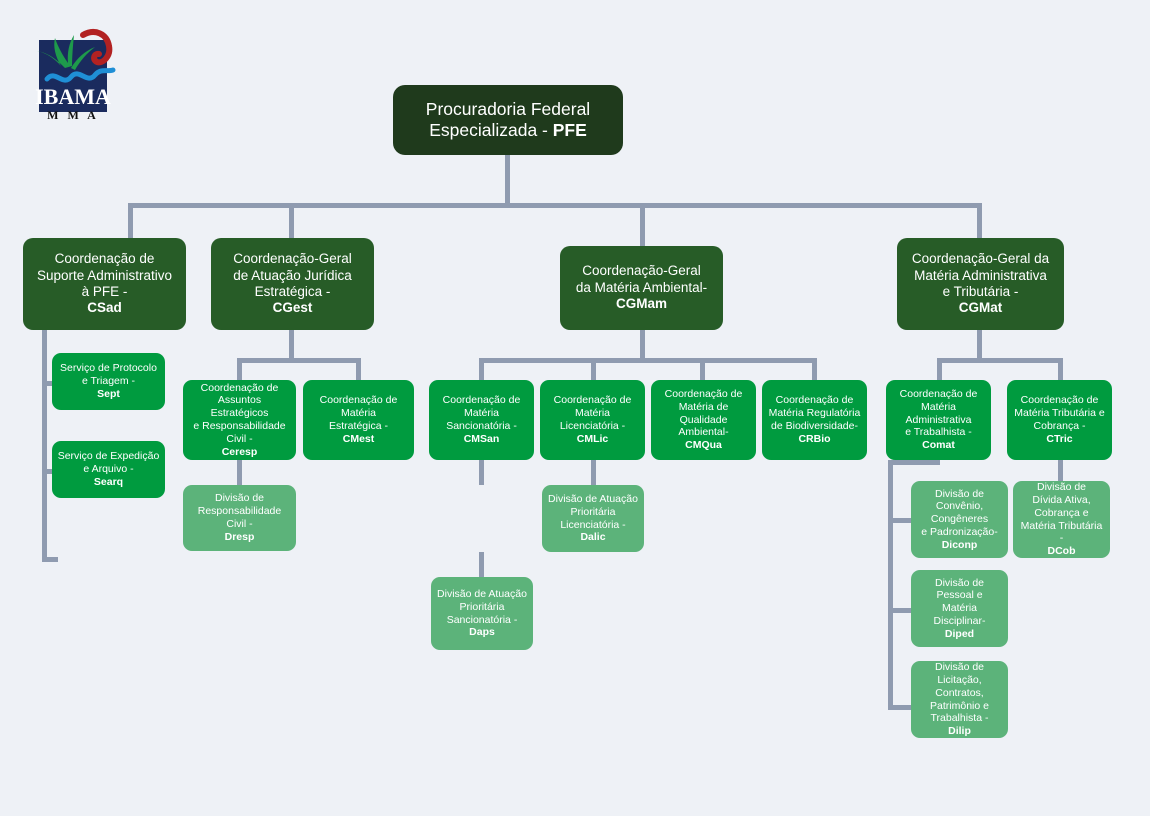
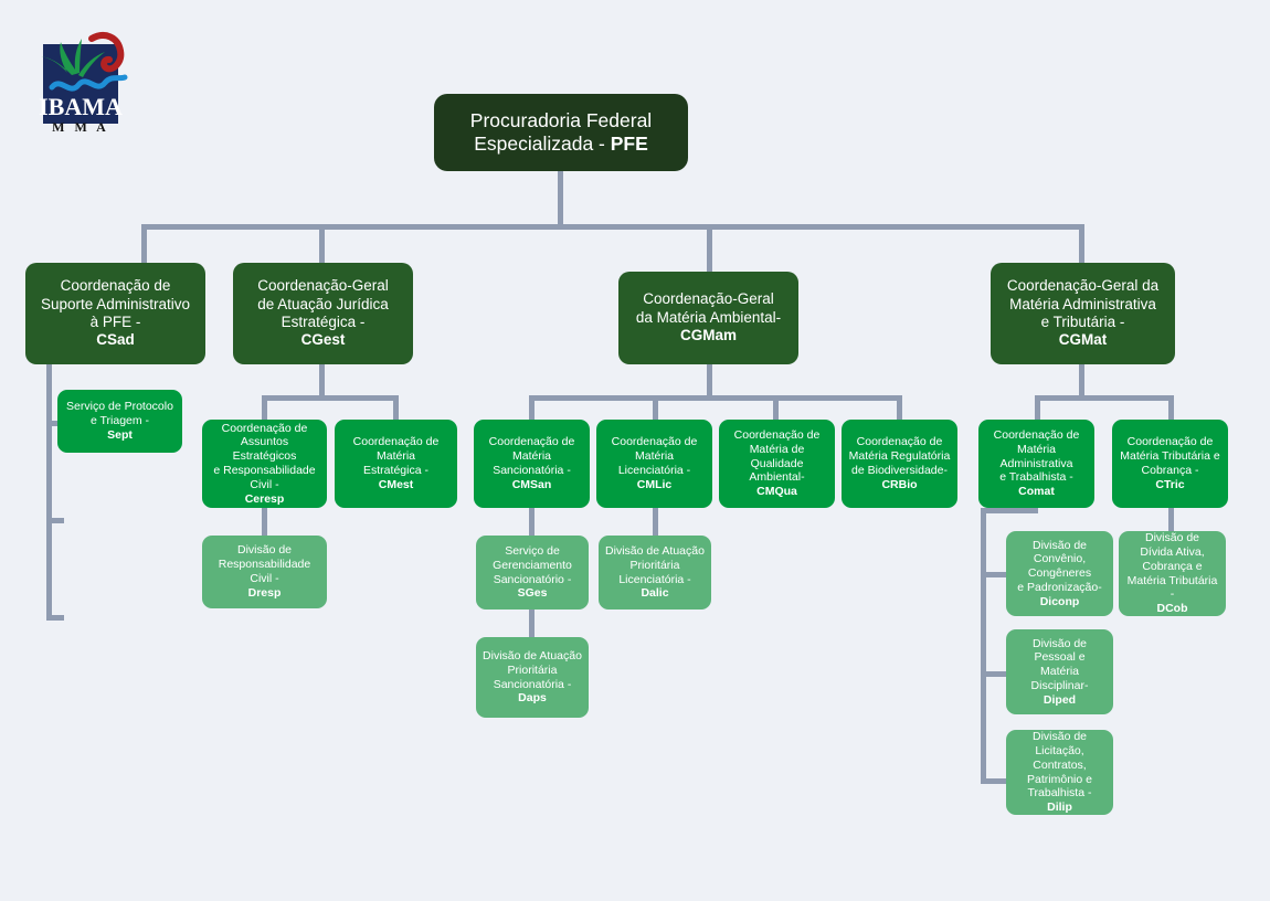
  IBAMA
  M M A
  Procuradoria Federal
  Especializada - PFE
  Coordenação de
  Suporte Administrativo
  à PFE -
  CSad
  Coordenação-Geral
  de Atuação Jurídica
  Estratégica -
  CGest
  Coordenação-Geral
  da Matéria Ambiental-
  CGMam
  Coordenação-Geral da
  Matéria Administrativa
  e Tributária -
  CGMat
  Serviço de Protocolo
  e Triagem -
  Sept
- Serviço de Expedição
- e Arquivo -
- Searq
  Coordenação de
  Assuntos Estratégicos
  e Responsabilidade
  Civil -
  Ceresp
  Coordenação de
  Matéria
  Estratégica -
  CMest
  Divisão de
  Responsabilidade
  Civil -
  Dresp
  Coordenação de
  Matéria
  Sancionatória -
  CMSan
  Coordenação de
  Matéria Licenciatória -
  CMLic
  Coordenação de
  Matéria de
  Qualidade Ambiental-
  CMQua
  Coordenação de
  Matéria Regulatória
  de Biodiversidade-
  CRBio
+ Serviço de
+ Gerenciamento
+ Sancionatório -
+ SGes
  Divisão de Atuação
  Prioritária
  Sancionatória -
  Daps
  Divisão de Atuação
  Prioritária
  Licenciatória -
  Dalic
  Coordenação de
  Matéria Administrativa
  e Trabalhista -
  Comat
  Coordenação de
  Matéria Tributária e
  Cobrança -
  CTric
  Divisão de
  Convênio,
  Congêneres
  e Padronização-
  Diconp
  Divisão de
  Pessoal e
  Matéria
  Disciplinar-
  Diped
  Divisão de Licitação,
  Contratos,
  Patrimônio e
  Trabalhista -
  Dilip
  Divisão de
  Dívida Ativa,
  Cobrança e
  Matéria Tributária -
  DCob
